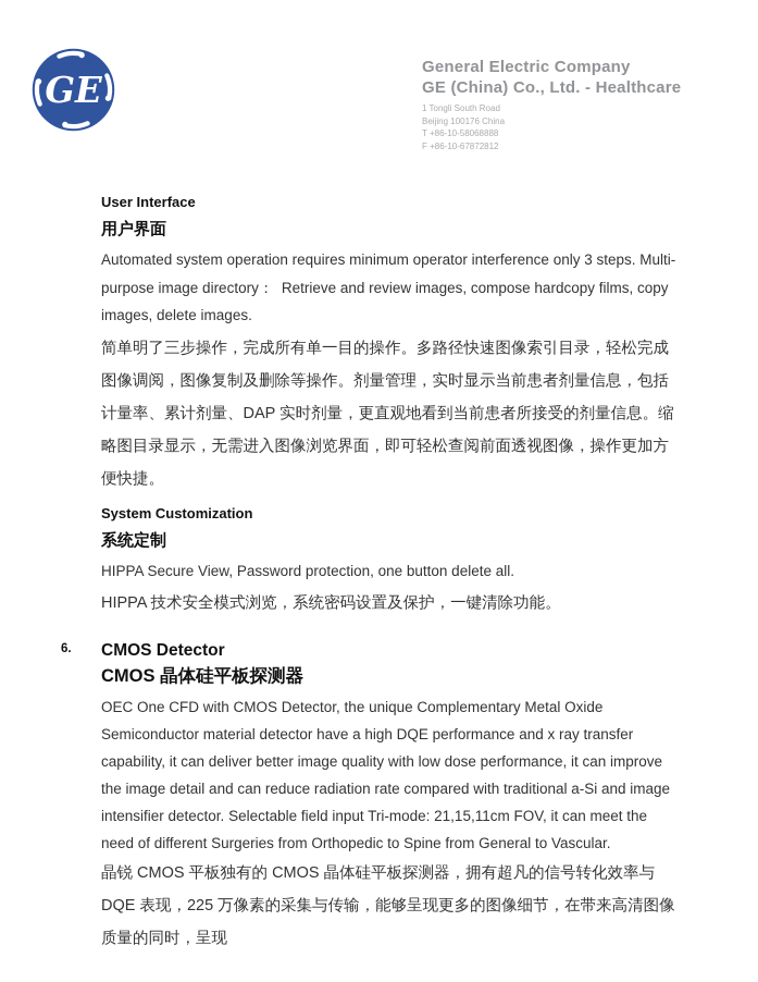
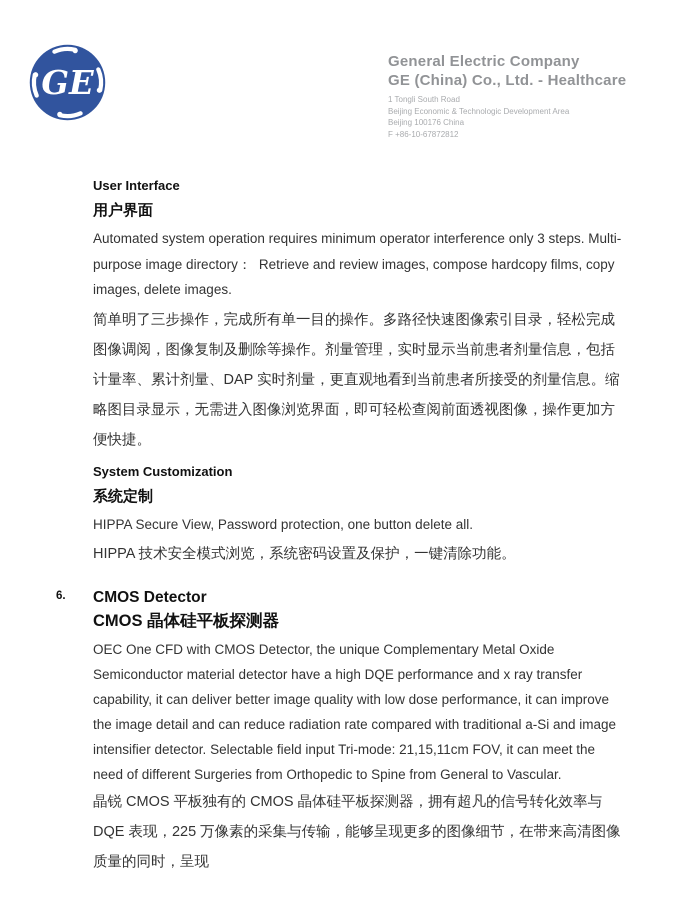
  GE
  General Electric Company
  GE (China) Co., Ltd. - Healthcare
  1 Tongli South Road
+ Beijing Economic & Technologic Development Area
  Beijing 100176 China
- T +86-10-58068888
  F +86-10-67872812
  User Interface
  用户界面
  Automated system operation requires minimum operator interference only 3 steps. Multi-purpose image directory： Retrieve and review images, compose hardcopy films, copy images, delete images.
  简单明了三步操作，完成所有单一目的操作。多路径快速图像索引目录，轻松完成图像调阅，图像复制及删除等操作。剂量管理，实时显示当前患者剂量信息，包括计量率、累计剂量、DAP 实时剂量，更直观地看到当前患者所接受的剂量信息。缩略图目录显示，无需进入图像浏览界面，即可轻松查阅前面透视图像，操作更加方便快捷。
  System Customization
  系统定制
  HIPPA Secure View, Password protection, one button delete all.
  HIPPA 技术安全模式浏览，系统密码设置及保护，一键清除功能。
  6.
  CMOS Detector
  CMOS 晶体硅平板探测器
  OEC One CFD with CMOS Detector, the unique Complementary Metal Oxide Semiconductor material detector have a high DQE performance and x ray transfer capability, it can deliver better image quality with low dose performance, it can improve the image detail and can reduce radiation rate compared with traditional a-Si and image intensifier detector. Selectable field input Tri-mode: 21,15,11cm FOV, it can meet the need of different Surgeries from Orthopedic to Spine from General to Vascular.
  晶锐 CMOS 平板独有的 CMOS 晶体硅平板探测器，拥有超凡的信号转化效率与 DQE 表现，225 万像素的采集与传输，能够呈现更多的图像细节，在带来高清图像质量的同时，呈现
